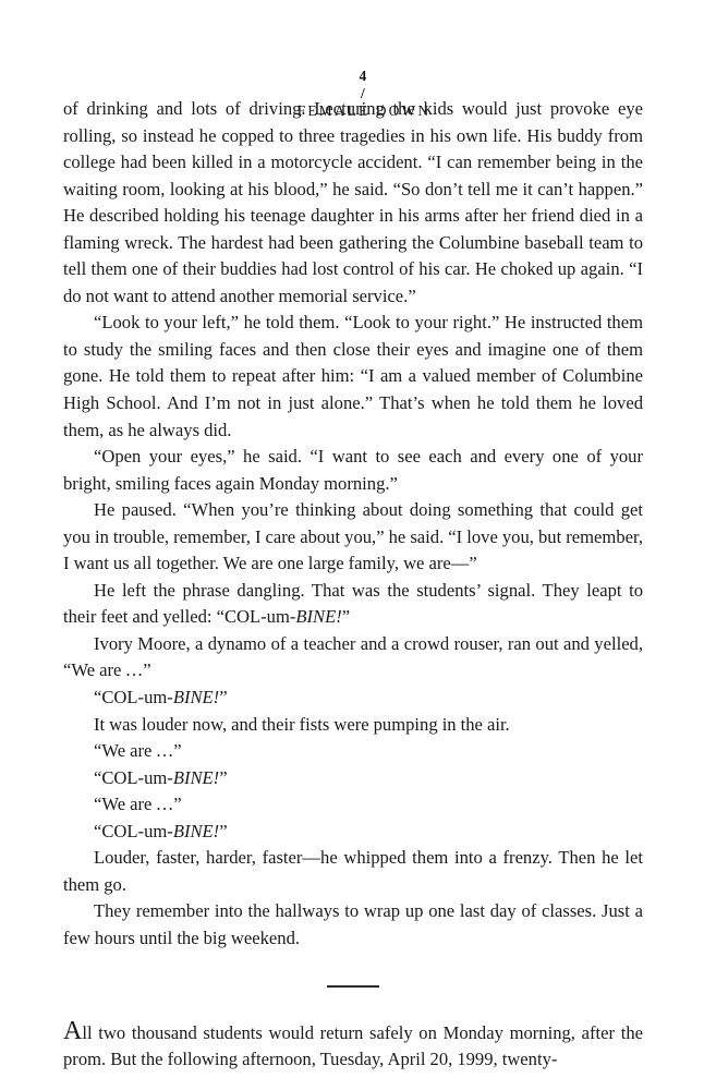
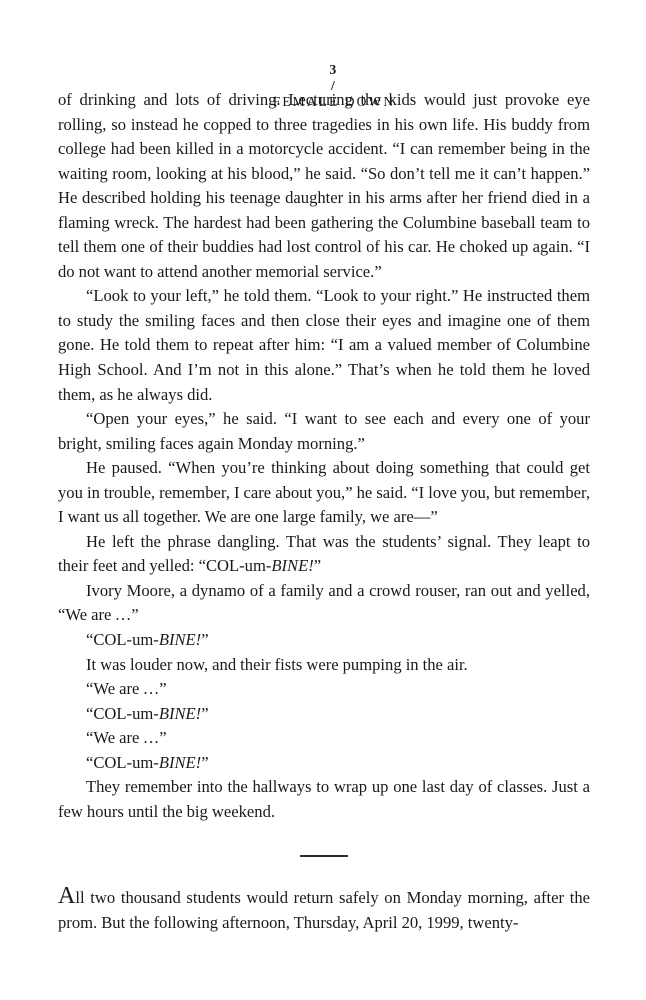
- 4 / FEMALE DOWN
+ 3 / FEMALE DOWN
  of drinking and lots of driving. Lecturing the kids would just provoke eye rolling, so instead he copped to three tragedies in his own life. His buddy from college had been killed in a motorcycle accident. “I can remember being in the waiting room, looking at his blood,” he said. “So don’t tell me it can’t happen.” He described holding his teenage daughter in his arms after her friend died in a flaming wreck. The hardest had been gathering the Colum­bine baseball team to tell them one of their buddies had lost control of his car. He choked up again. “I do not want to attend another memorial service.”
- “Look to your left,” he told them. “Look to your right.” He instructed them to study the smiling faces and then close their eyes and imagine one of them gone. He told them to repeat after him: “I am a valued member of Columbine High School. And I’m not in just alone.” That’s when he told them he loved them, as he always did.
+ “Look to your left,” he told them. “Look to your right.” He instructed them to study the smiling faces and then close their eyes and imagine one of them gone. He told them to repeat after him: “I am a valued member of Columbine High School. And I’m not in this alone.” That’s when he told them he loved them, as he always did.
  “Open your eyes,” he said. “I want to see each and every one of your bright, smiling faces again Monday morning.”
  He paused. “When you’re thinking about doing something that could get you in trouble, remember, I care about you,” he said. “I love you, but remember, I want us all together. We are one large family, we are—”
  He left the phrase dangling. That was the students’ signal. They leapt to their feet and yelled: “COL-um-BINE!”
- Ivory Moore, a dynamo of a teacher and a crowd rouser, ran out and yelled, “We are …”
+ Ivory Moore, a dynamo of a family and a crowd rouser, ran out and yelled, “We are …”
  “COL-um-BINE!”
  It was louder now, and their fists were pumping in the air.
  “We are …”
  “COL-um-BINE!”
  “We are …”
  “COL-um-BINE!”
- Louder, faster, harder, faster—he whipped them into a frenzy. Then he let them go.
  They remember into the hallways to wrap up one last day of classes. Just a few hours until the big weekend.
- All two thousand students would return safely on Monday morning, after the prom. But the following afternoon, Tuesday, April 20, 1999, twenty-
+ All two thousand students would return safely on Monday morning, after the prom. But the following afternoon, Thursday, April 20, 1999, twenty-
